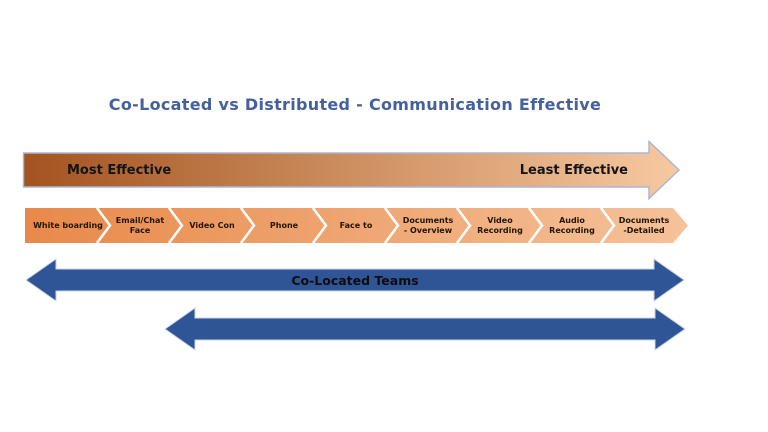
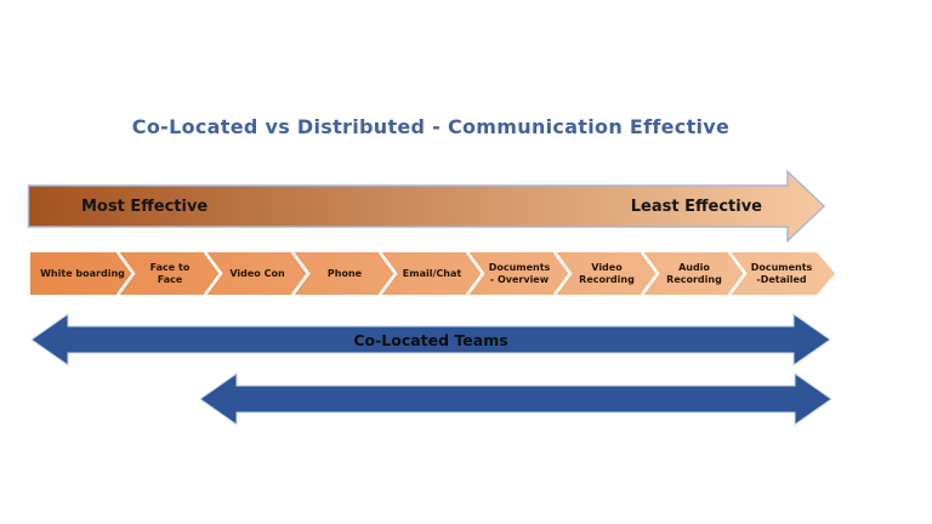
  Co-Located vs Distributed - Communication Effective
  Most Effective
  Least Effective
  White boarding
- Email/Chat
+ Face to
  Face
  Video Con
  Phone
- Face to
+ Email/Chat
  Documents
  - Overview
  Video
  Recording
  Audio
  Recording
  Documents
  -Detailed
  Co-Located Teams
